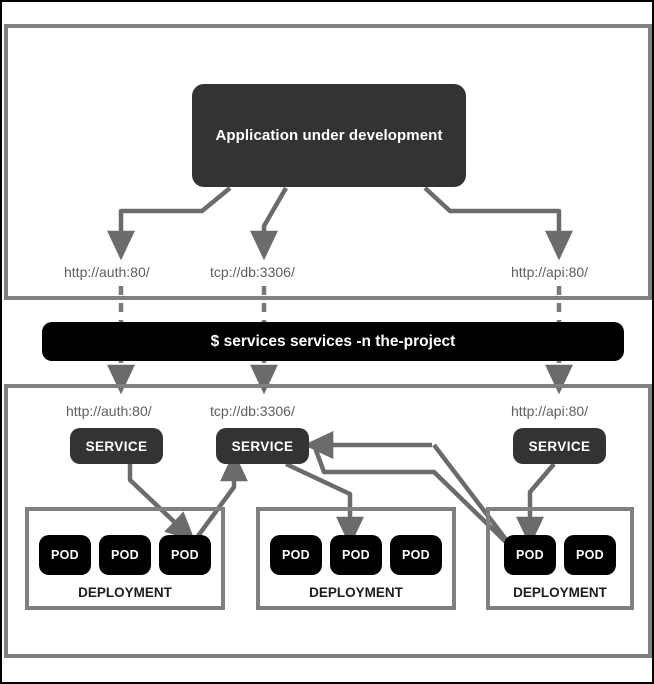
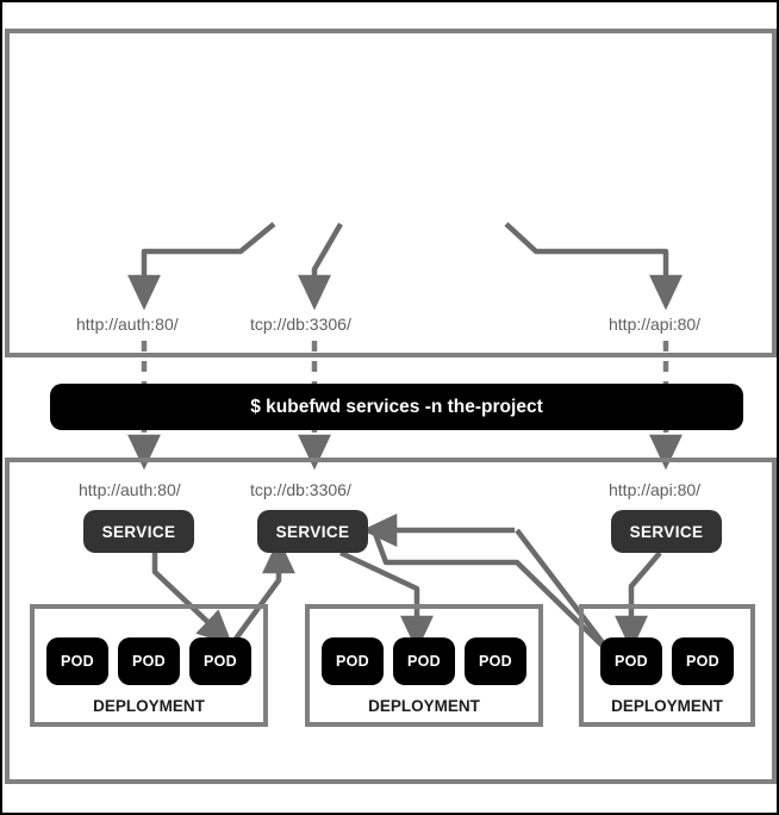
- Application under development
  http://auth:80/
  tcp://db:3306/
  http://api:80/
- $ services services -n the-project
+ $ kubefwd services -n the-project
  http://auth:80/
  tcp://db:3306/
  http://api:80/
  SERVICE
  SERVICE
  SERVICE
  POD
  POD
  POD
  DEPLOYMENT
  POD
  POD
  POD
  DEPLOYMENT
  POD
  POD
  DEPLOYMENT
